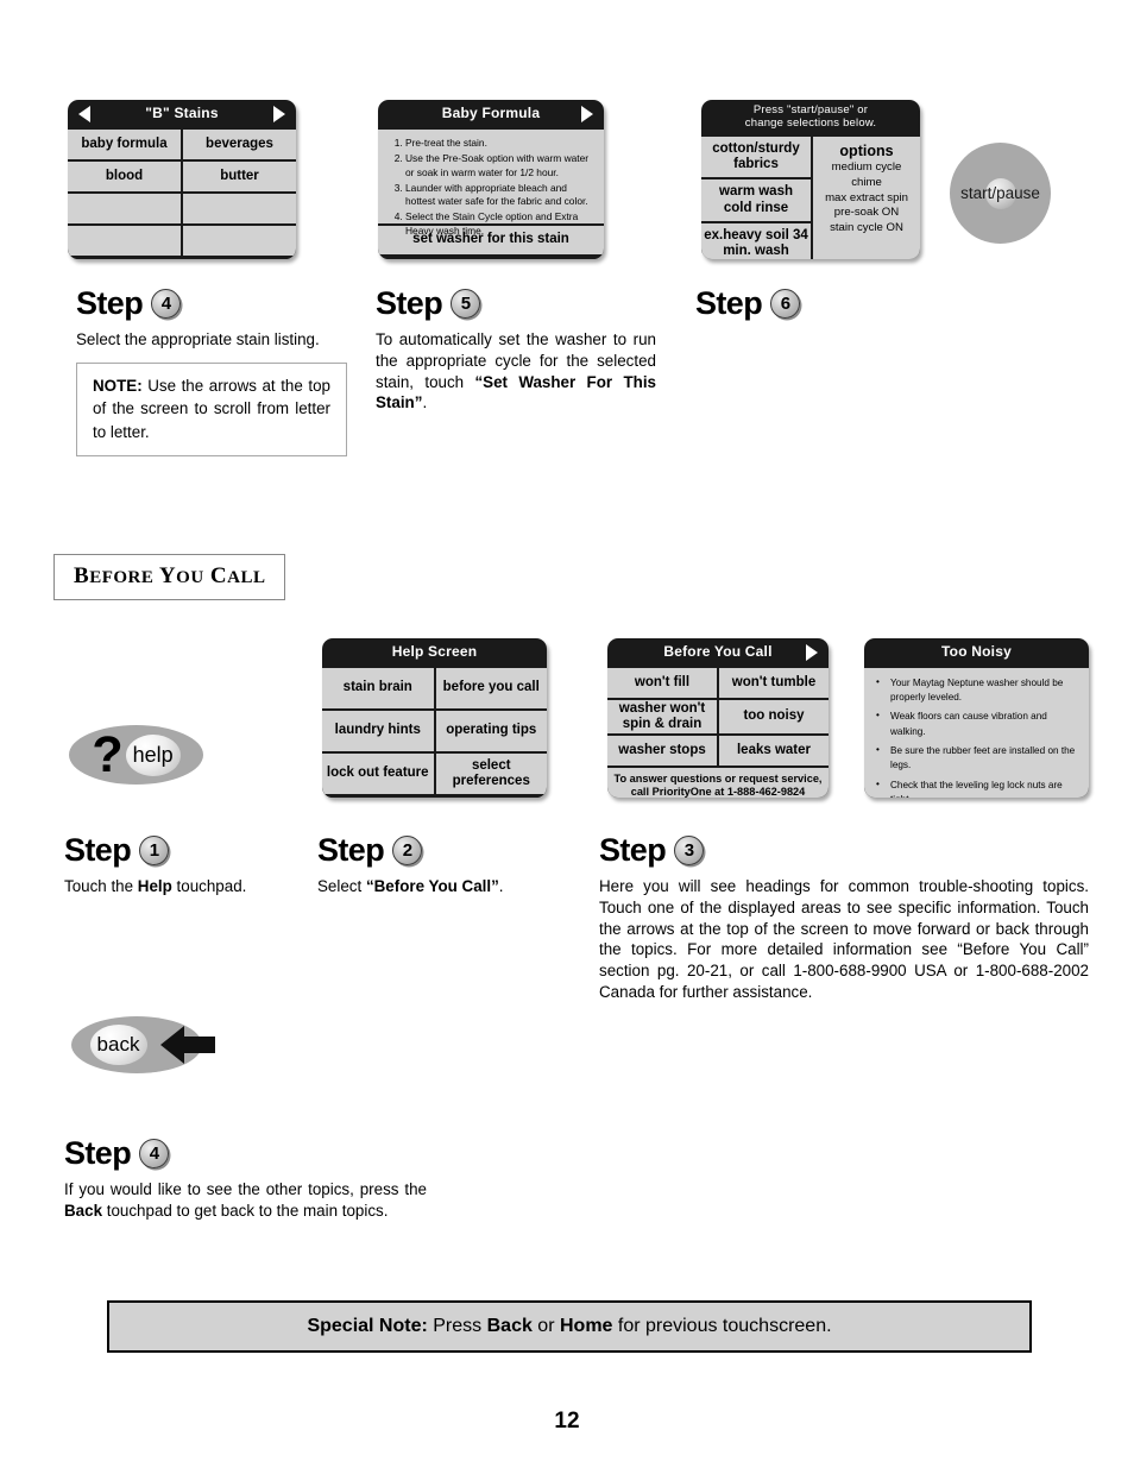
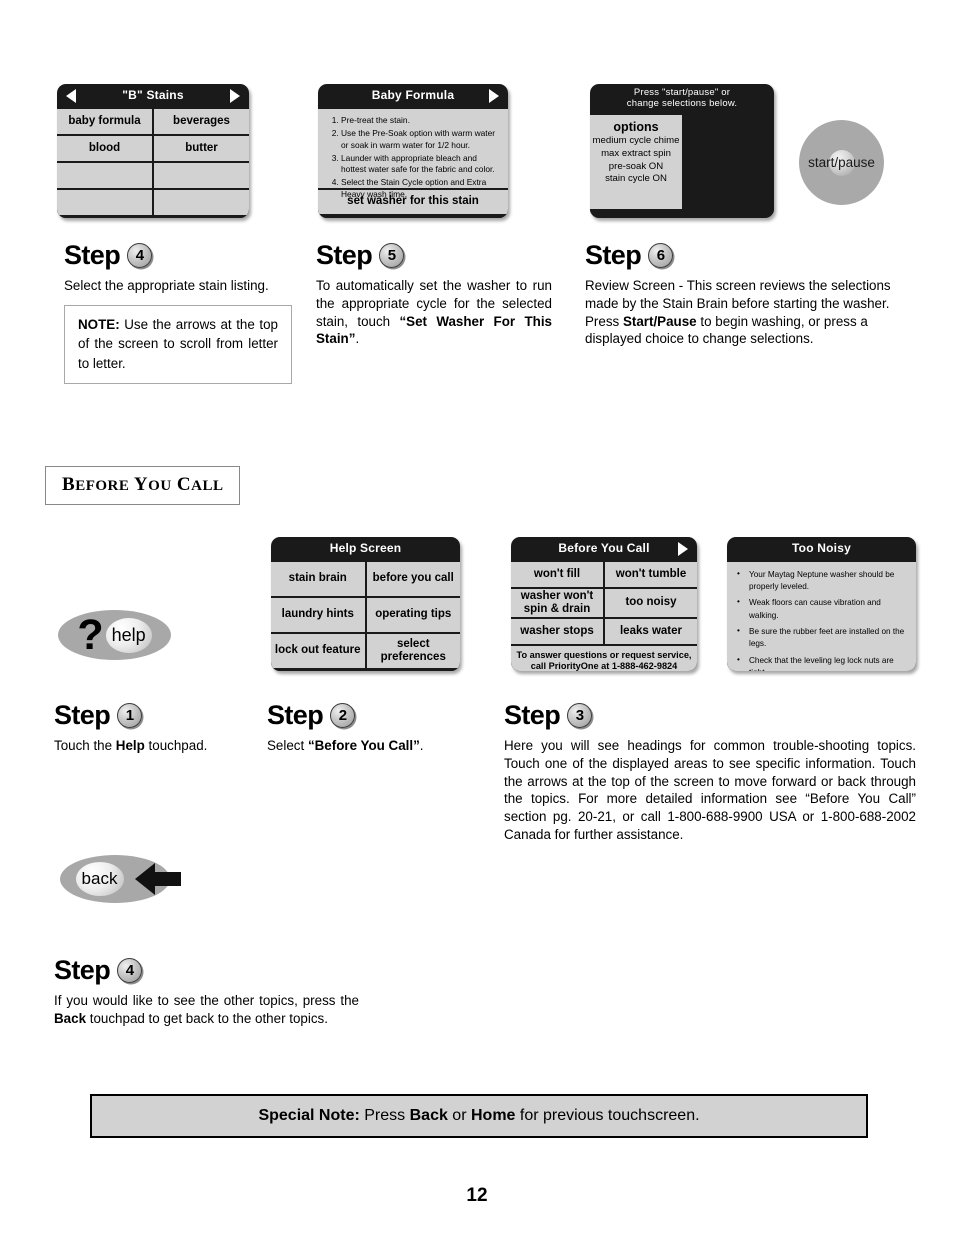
  "B" Stains
  baby formula
  beverages
  blood
  butter
  Baby Formula
  Pre-treat the stain.
  Use the Pre-Soak option with warm water or soak in warm water for 1/2 hour.
  Launder with appropriate bleach and hottest water safe for the fabric and color.
  Select the Stain Cycle option and Extra H
  set washer for this stain
  Press "start/pause" or
  change selections below.
- cotton/sturdy fabrics
- warm wash cold rinse
- ex.heavy soil 34 min. wash
  options
  medium cycle chime
  max extract spin
  pre-soak ON
  stain cycle ON
  start/pause
  Step
  4
  Select the appropriate stain listing.
  NOTE: Use the arrows at the top of the screen to scroll from letter to letter.
  Step
  5
  To automatically set the washer to run the appropriate cycle for the selected stain, touch “Set Washer For This Stain”.
  Step
  6
+ Review Screen - This screen reviews the selections made by the Stain Brain before starting the washer. Press Start/Pause to begin washing, or press a displayed choice to change selections.
  BEFORE YOU CALL
  ?
  help
  Help Screen
  stain brain
  before you call
  laundry hints
  operating tips
  lock out feature
  select preferences
  Before You Call
  won't fill
  won't tumble
  washer won't spin & drain
  too noisy
  washer stops
  leaks water
  To answer questions or request service,
  call PriorityOne at 1-888-462-9824
  Too Noisy
  Your Maytag Neptune washer should be properly leveled.
  Weak floors can cause vibration and walking.
  Be sure the rubber feet are installed on the legs.
  Check that the leveling leg lock nuts are
  Step
  1
  Touch the Help touchpad.
  Step
  2
  Select “Before You Call”.
  Step
  3
  Here you will see headings for common trouble-shooting topics. Touch one of the displayed areas to see specific information. Touch the arrows at the top of the screen to move forward or back through the topics. For more detailed information see “Before You Call” section pg. 20-21, or call 1-800-688-9900 USA or 1-800-688-2002 Canada for further assistance.
  back
  Step
  4
- If you would like to see the other topics, press the Back touchpad to get back to the main topics.
+ If you would like to see the other topics, press the Back touchpad to get back to the other topics.
  Special Note: Press Back or Home for previous touchscreen.
  12
